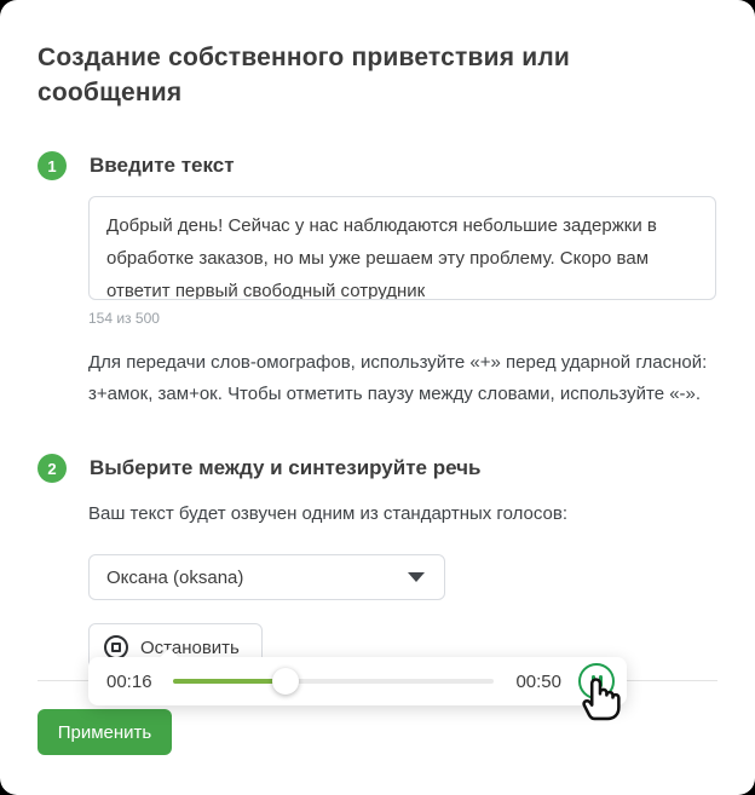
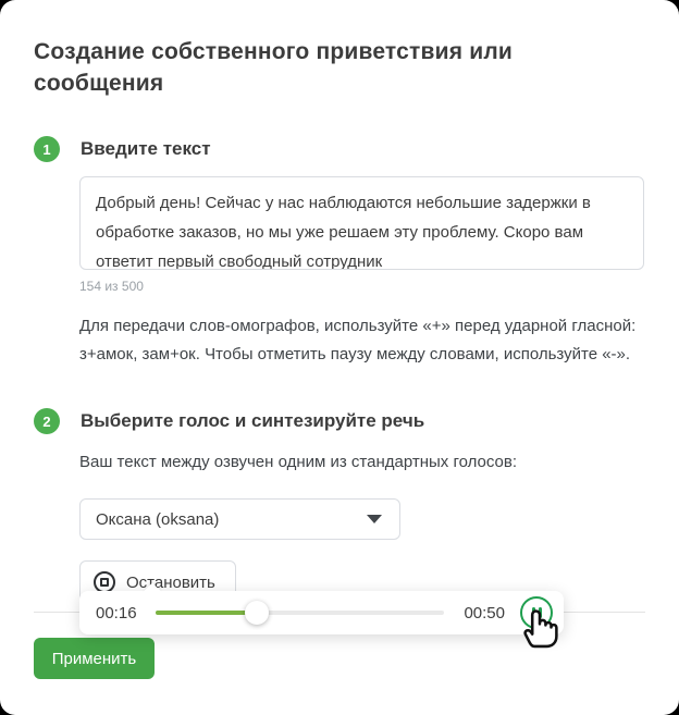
  Создание собственного приветствия или сообщения
  1
  Введите текст
  154 из 500
  Для передачи слов-омографов, используйте «+» перед ударной гласной: з+амок, зам+ок. Чтобы отметить паузу между словами, используйте «-».
  2
- Выберите между и синтезируйте речь
+ Выберите голос и синтезируйте речь
- Ваш текст будет озвучен одним из стандартных голосов:
+ Ваш текст между озвучен одним из стандартных голосов:
  Оксана (oksana)
  Осановить
  00:16
  00:50
  Применить
